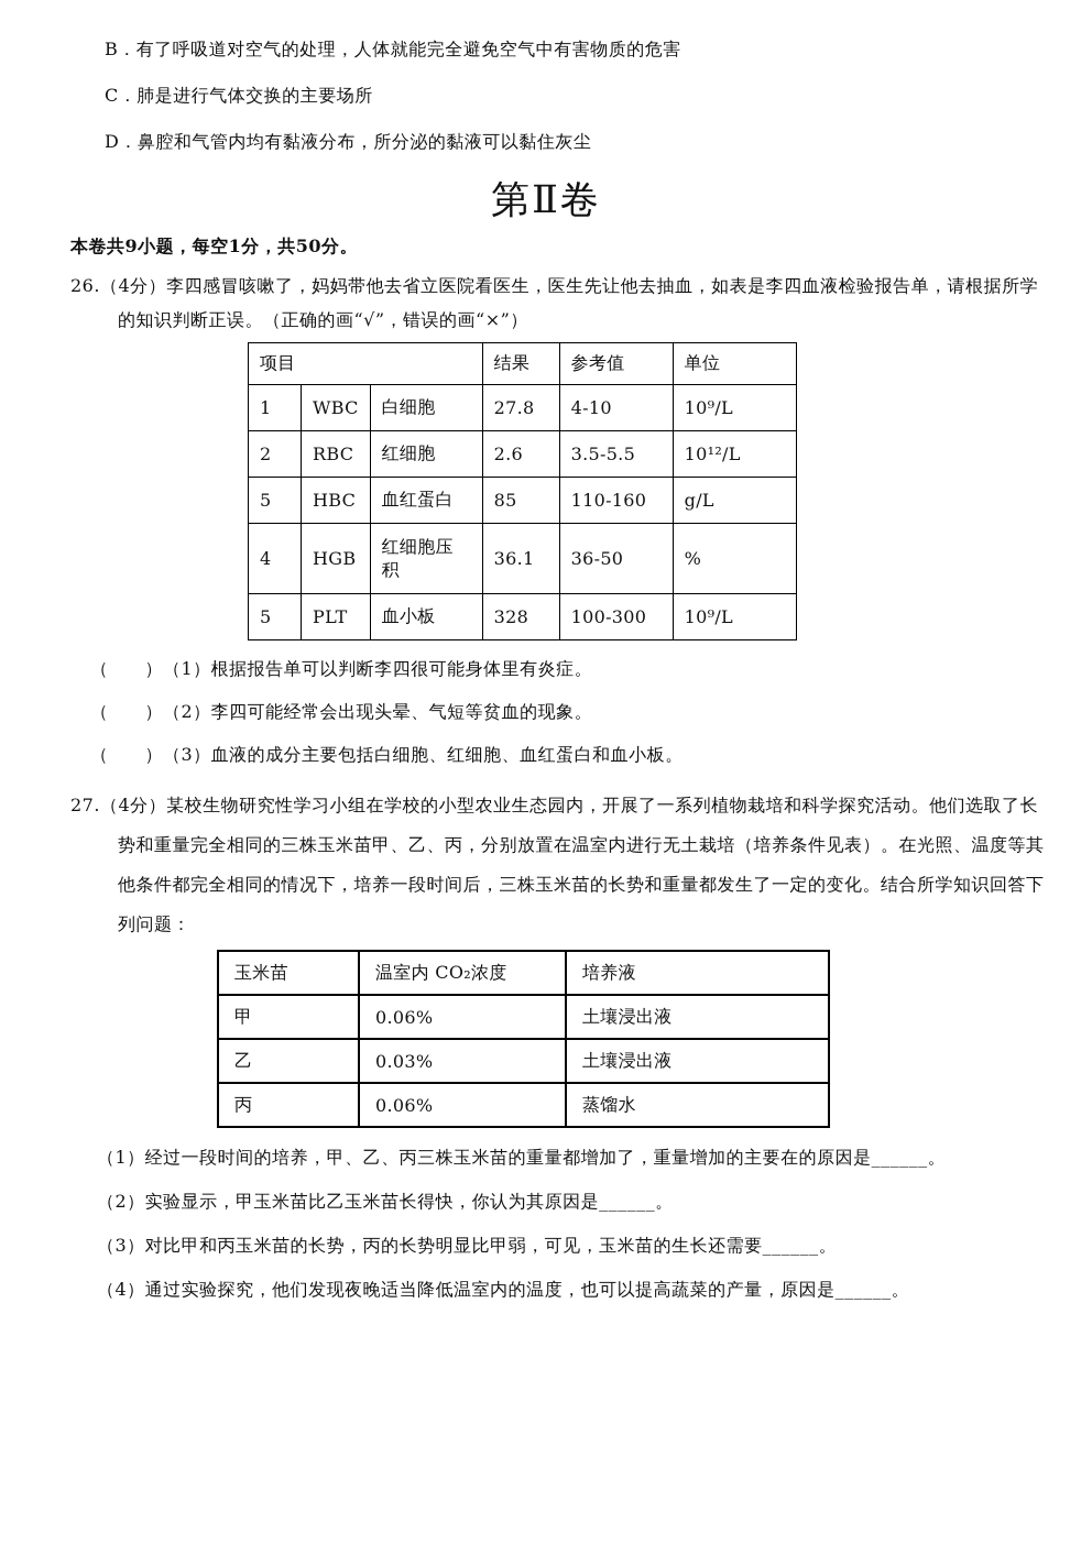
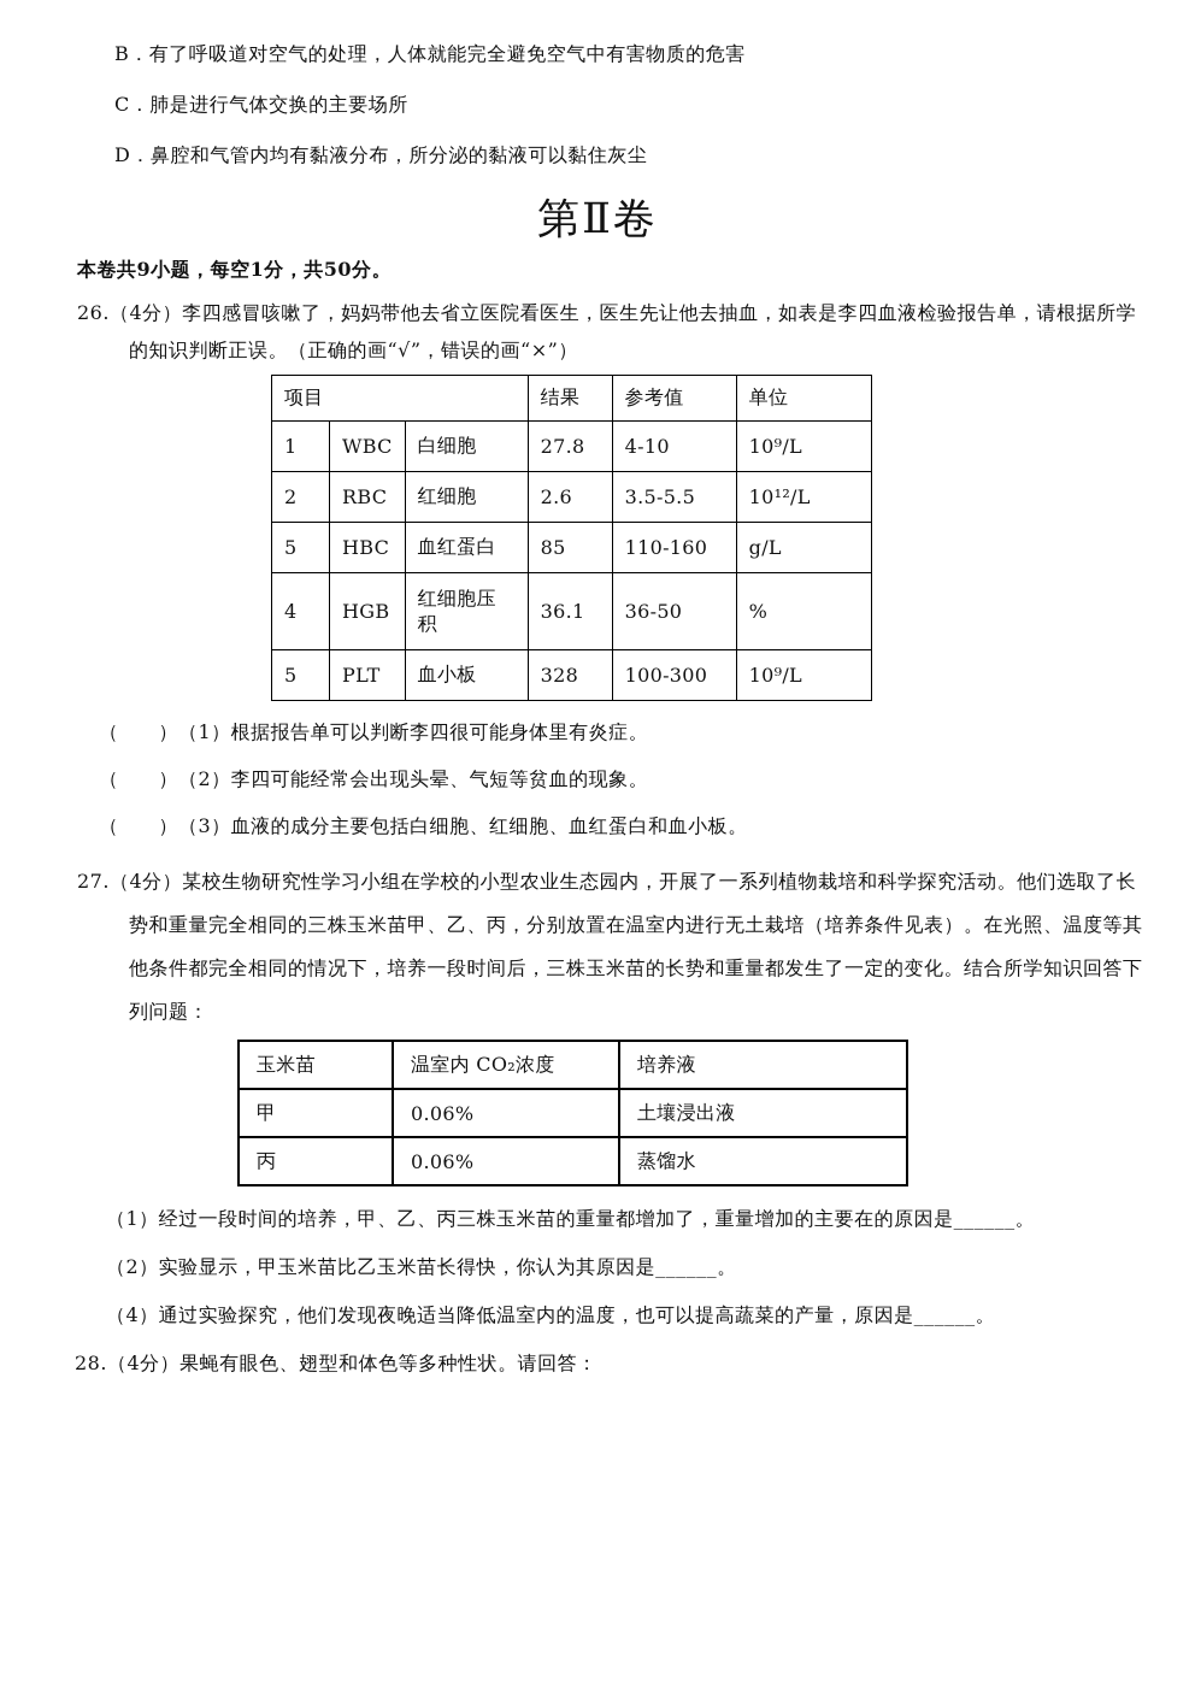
  B．有了呼吸道对空气的处理，人体就能完全避免空气中有害物质的危害
  C．肺是进行气体交换的主要场所
  D．鼻腔和气管内均有黏液分布，所分泌的黏液可以黏住灰尘
  第Ⅱ卷
  本卷共9小题，每空1分，共50分。
  26.（4分）李四感冒咳嗽了，妈妈带他去省立医院看医生，医生先让他去抽血，如表是李四血液检验报告单，请根据所学的知识判断正误。（正确的画“√”，错误的画“×”）
  项目	结果	参考值	单位
  1	WBC	白细胞	27.8	4-10	10⁹/L
  2	RBC	红细胞	2.6	3.5-5.5	10¹²/L
  5	HBC	血红蛋白	85	110-160	g/L
  4	HGB	红细胞压积	36.1	36-50	%
  5	PLT	血小板	328	100-300	10⁹/L
  （ ）（1）根据报告单可以判断李四很可能身体里有炎症。
  （ ）（2）李四可能经常会出现头晕、气短等贫血的现象。
  （ ）（3）血液的成分主要包括白细胞、红细胞、血红蛋白和血小板。
  27.（4分）某校生物研究性学习小组在学校的小型农业生态园内，开展了一系列植物栽培和科学探究活动。他们选取了长势和重量完全相同的三株玉米苗甲、乙、丙，分别放置在温室内进行无土栽培（培养条件见表）。在光照、温度等其他条件都完全相同的情况下，培养一段时间后，三株玉米苗的长势和重量都发生了一定的变化。结合所学知识回答下列问题：
  玉米苗	温室内 CO₂浓度	培养液
  甲	0.06%	土壤浸出液
- 乙	0.03%	土壤浸出液
  丙	0.06%	蒸馏水
  （1）经过一段时间的培养，甲、乙、丙三株玉米苗的重量都增加了，重量增加的主要在的原因是______。
  （2）实验显示，甲玉米苗比乙玉米苗长得快，你认为其原因是______。
- （3）对比甲和丙玉米苗的长势，丙的长势明显比甲弱，可见，玉米苗的生长还需要______。
  （4）通过实验探究，他们发现夜晚适当降低温室内的温度，也可以提高蔬菜的产量，原因是______。
+ 28.（4分）果蝇有眼色、翅型和体色等多种性状。请回答：
